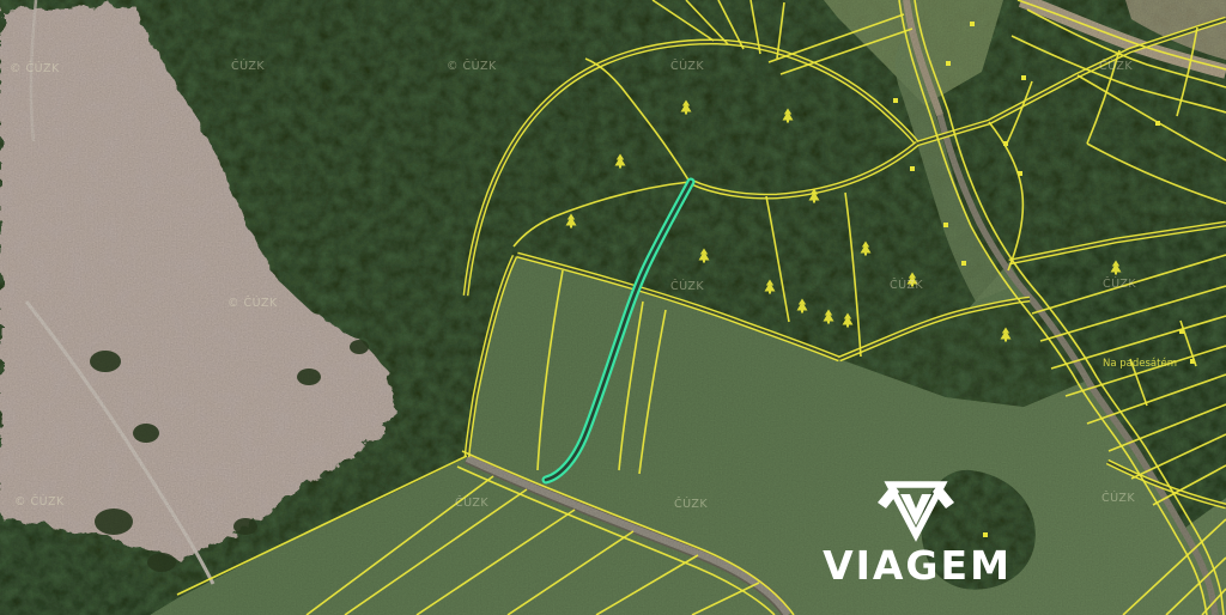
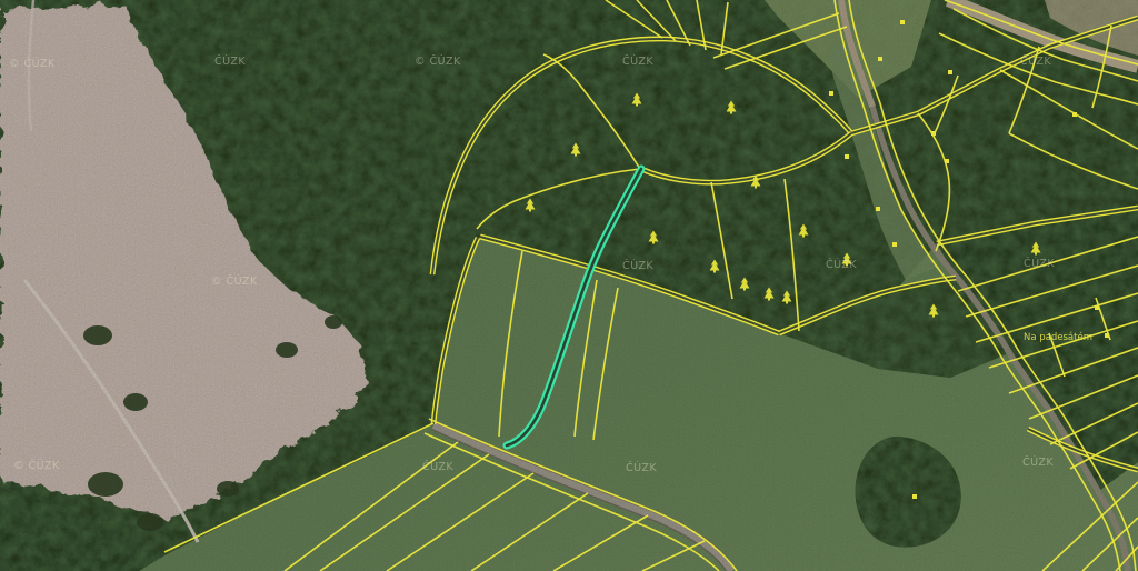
  © ČÚZK
  ČÚZK
  © ČÚZK
  ČÚZK
  ČÚZK
  © ČÚZK
  ČÚZK
  ČÚZK
  ČÚZK
  © ČÚZK
  ČÚZK
  ČÚZK
  ČÚZK
  Na padesátém
- VIAGEM
